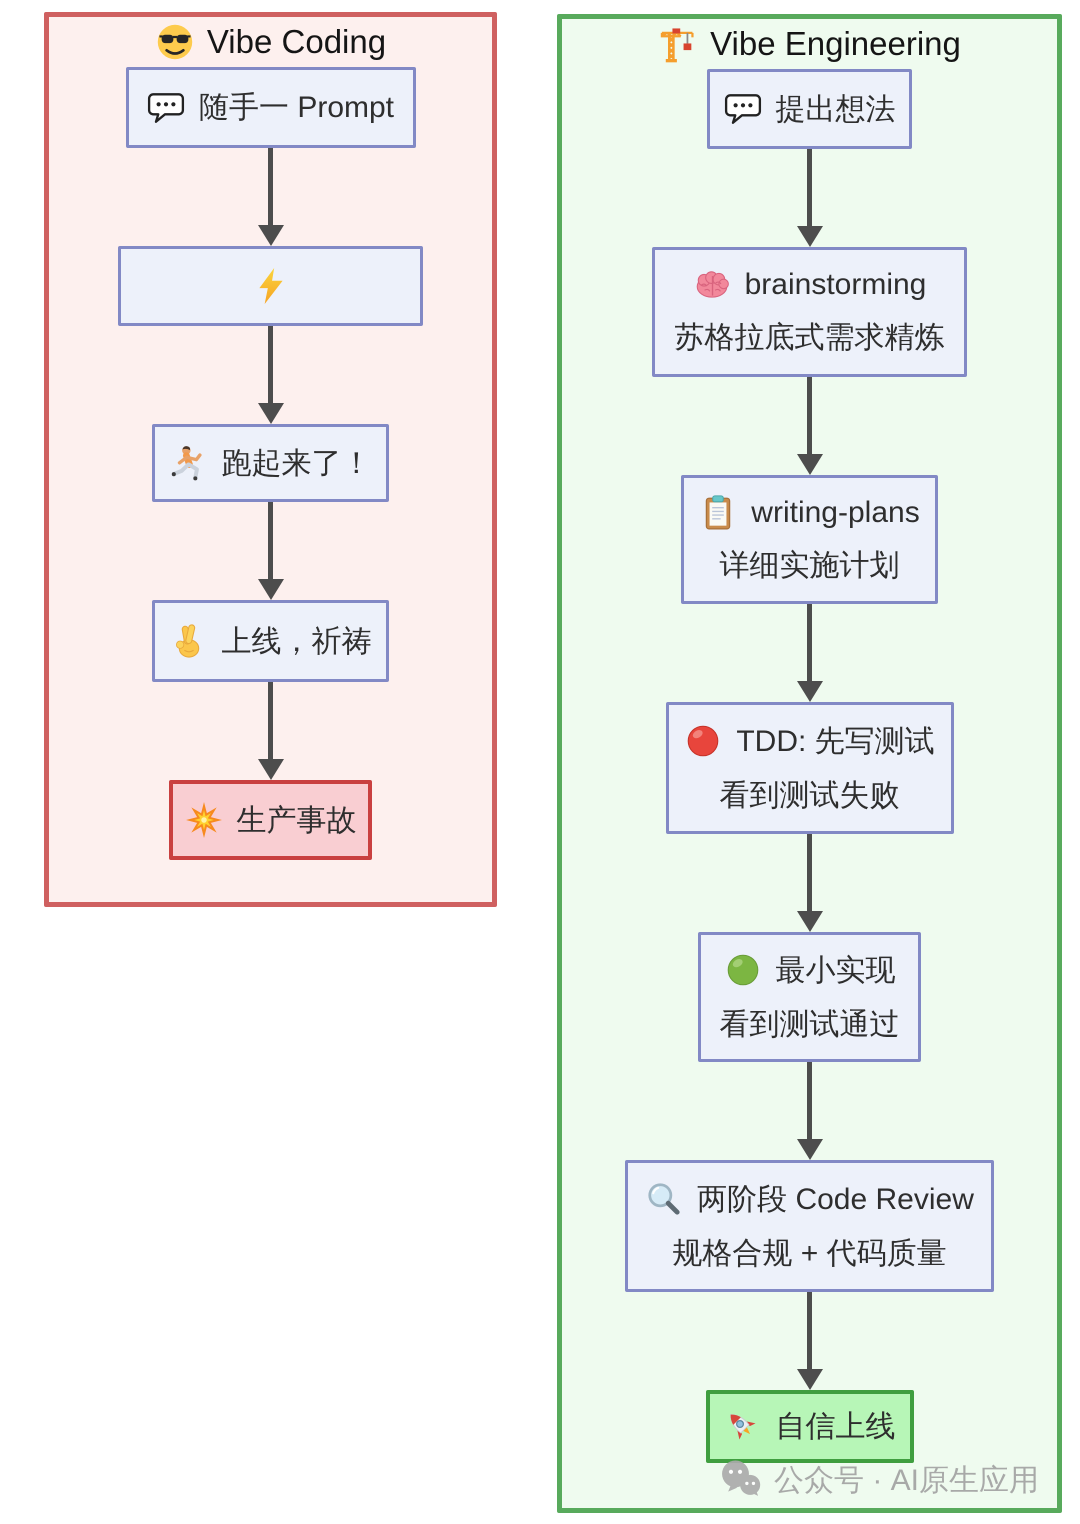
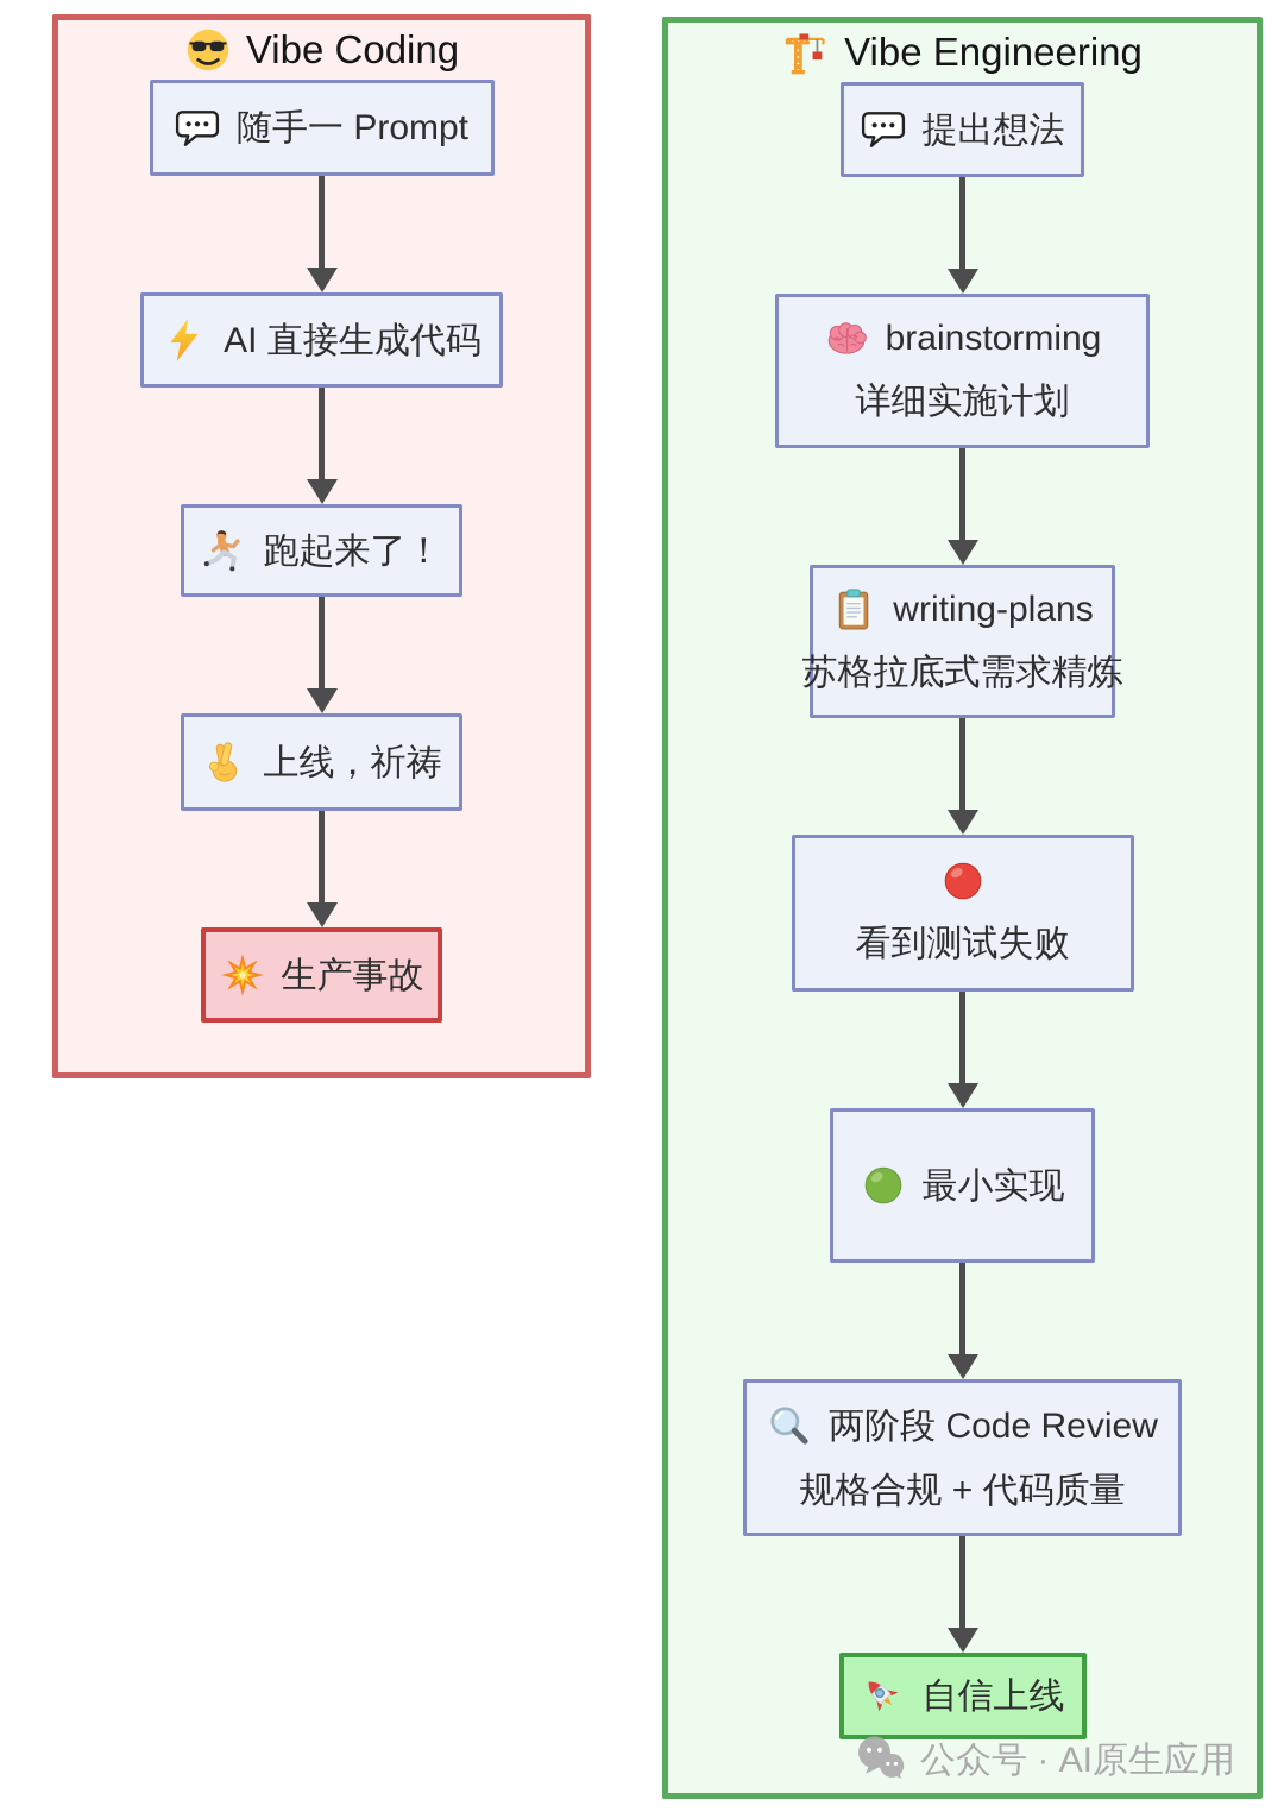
  Vibe Coding
  随手一 Prompt
+ AI 直接生成代码
  跑起来了！
  上线，祈祷
  生产事故
  Vibe Engineering
  提出想法
  brainstorming
- 苏格拉底式需求精炼
+ 详细实施计划
  writing-plans
- 详细实施计划
+ 苏格拉底式需求精炼
- TDD: 先写测试
  看到测试失败
  最小实现
- 看到测试通过
  两阶段 Code Review
  规格合规 + 代码质量
  自信上线
  公众号 · AI原生应用
